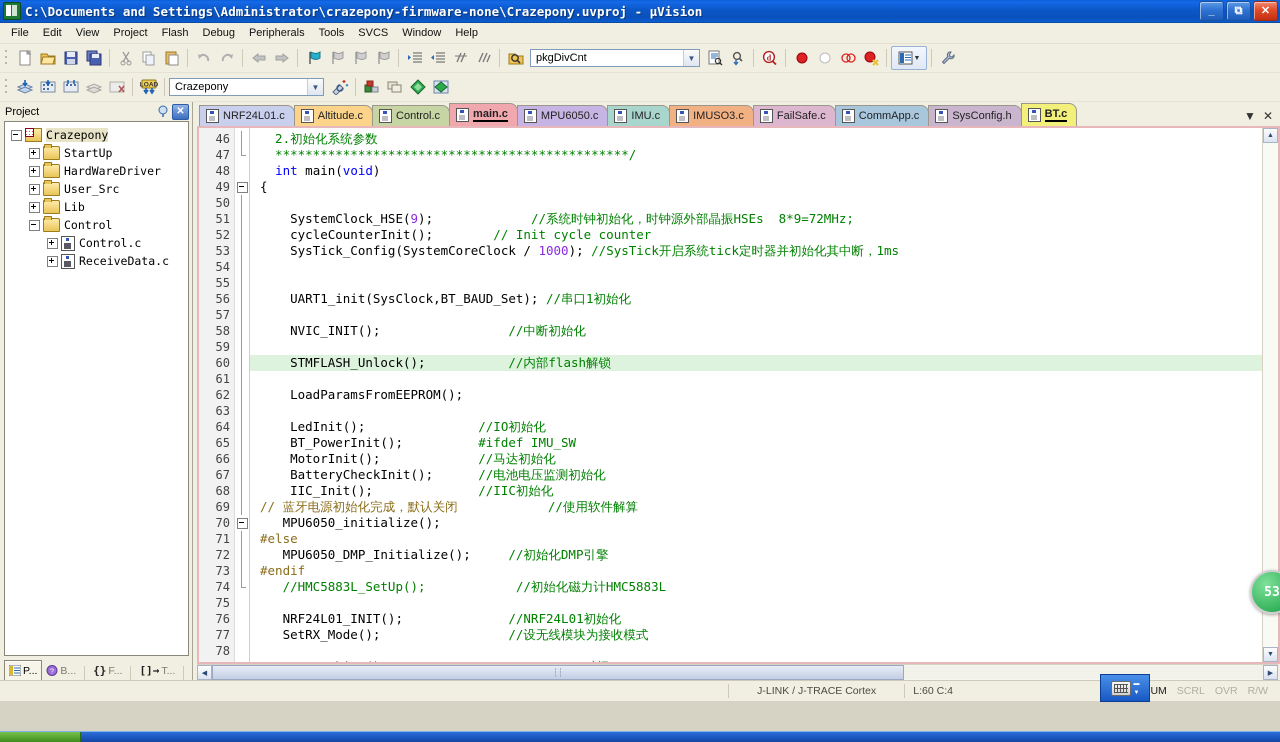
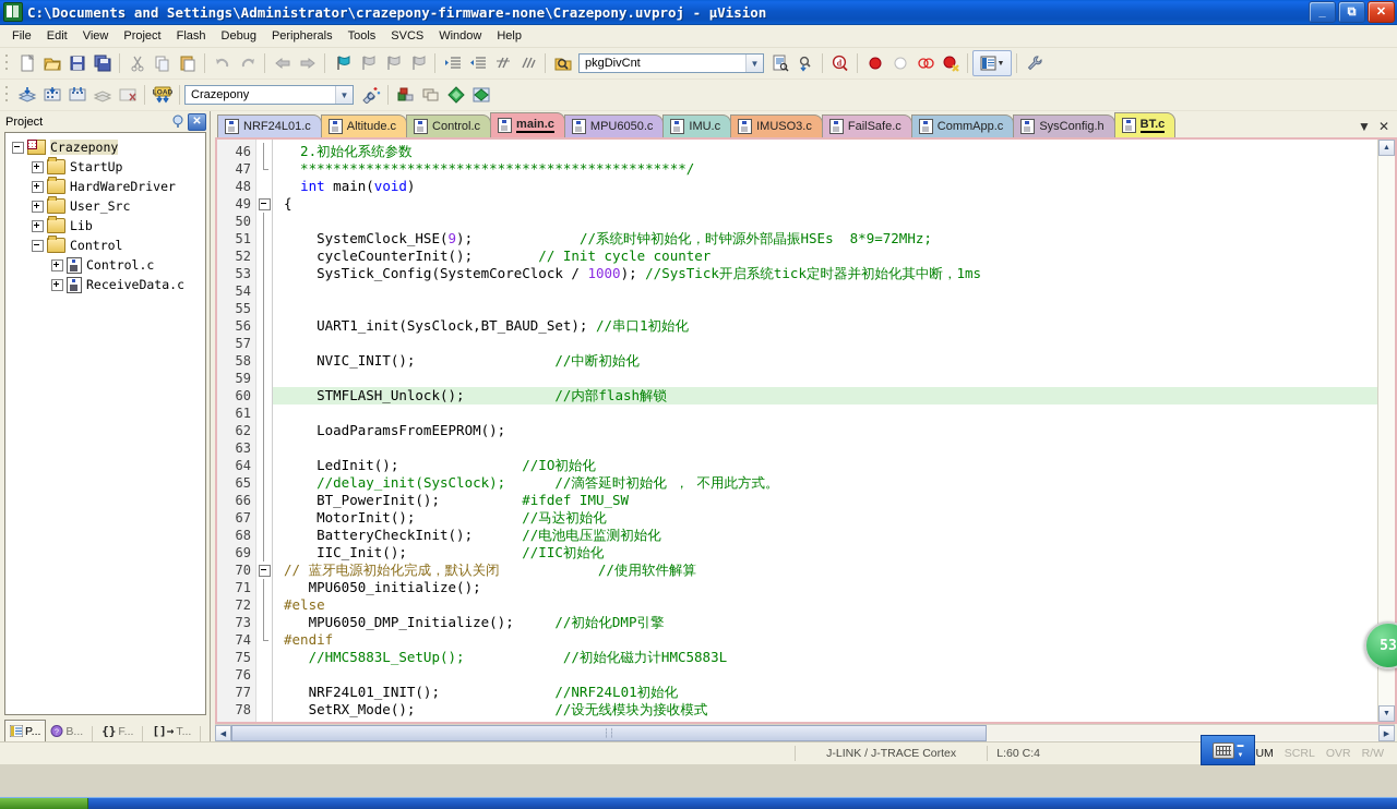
  C:\Documents and Settings\Administrator\crazepony-firmware-none\Crazepony.uvproj - µVision
  _
  ⧉
  ✕
  File
  Edit
  View
  Project
  Flash
  Debug
  Peripherals
  Tools
  SVCS
  Window
  Help
  pkgDivCnt
  ▼
  d
  Crazepony
  ▼
  Project
  ✕
  Crazepony
  StartUp
  HardWareDriver
  User_Src
  Lib
  Control
  Control.c
  ReceiveData.c
  P...
  B...
  {}
  F...
  []→
  T...
  NRF24L01.c
  Altitude.c
  Control.c
  main.c
  MPU6050.c
  IMU.c
  IMUSO3.c
  FailSafe.c
  CommApp.c
  SysConfig.h
  BT.c
  ▼
  ✕
  46
  47
  48
  49
  50
  51
  52
  53
  54
  55
  56
  57
  58
  59
  60
  61
  62
  63
  64
  65
  66
  67
  68
  69
  70
  71
  72
  73
  74
  75
  76
  77
  78
  2.初始化系统参数
  ***********************************************/
  int main(void)
  {
  SystemClock_HSE(9); //系统时钟初始化，时钟源外部晶振HSEs 8*9=72MHz;
  cycleCounterInit(); // Init cycle counter
  SysTick_Config(SystemCoreClock / 1000); //SysTick开启系统tick定时器并初始化其中断，1ms
  UART1_init(SysClock,BT_BAUD_Set); //串口1初始化
  NVIC_INIT(); //中断初始化
  STMFLASH_Unlock(); //内部flash解锁
  LoadParamsFromEEPROM();
  LedInit(); //IO初始化
+ //delay_init(SysClock); //滴答延时初始化 ， 不用此方式。
  BT_PowerInit(); #ifdef IMU_SW
  MotorInit(); //马达初始化
  BatteryCheckInit(); //电池电压监测初始化
  IIC_Init(); //IIC初始化
  // 蓝牙电源初始化完成，默认关闭 //使用软件解算
  MPU6050_initialize();
  #else
  MPU6050_DMP_Initialize(); //初始化DMP引擎
  #endif
  //HMC5883L_SetUp(); //初始化磁力计HMC5883L
  NRF24L01_INIT(); //NRF24L01初始化
  SetRX_Mode(); //设无线模块为接收模式
  ┆┆
  53
  J-LINK / J-TRACE Cortex
  L:60 C:4
  SCRL
  OVR
  R/W
